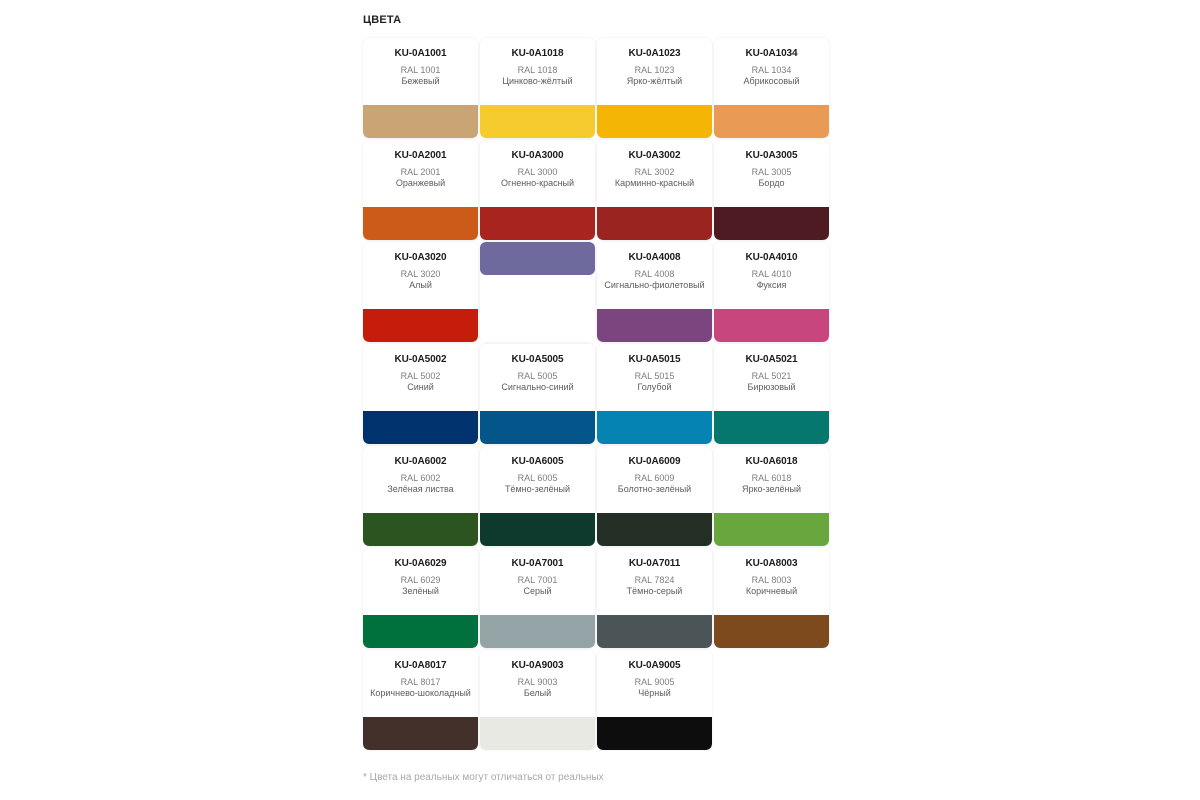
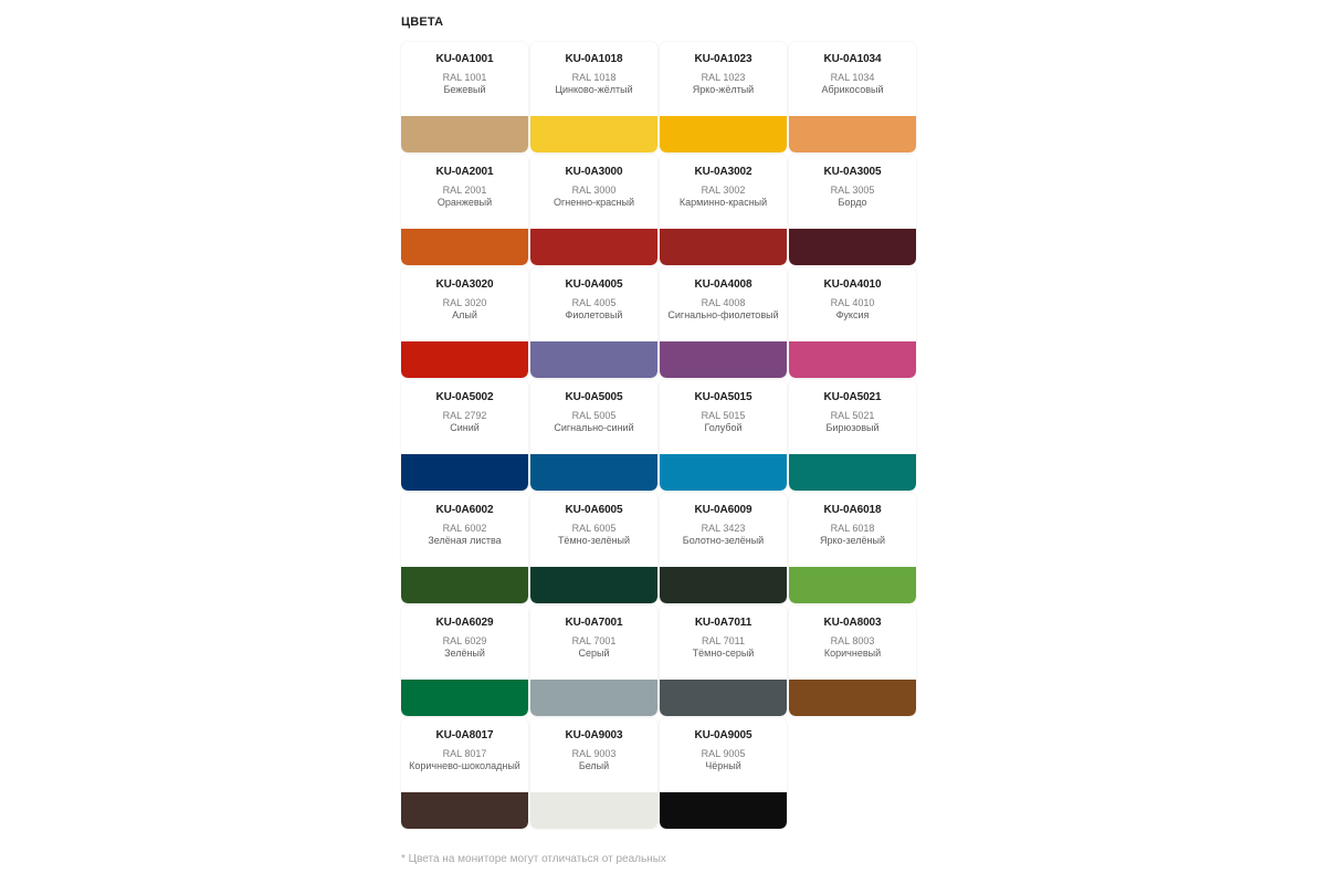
  ЦВЕТА
  KU-0A1001
  RAL 1001
  Бежевый
  KU-0A1018
  RAL 1018
  Цинково-жёлтый
  KU-0A1023
  RAL 1023
  Ярко-жёлтый
  KU-0A1034
  RAL 1034
  Абрикосовый
  KU-0A2001
  RAL 2001
  Оранжевый
  KU-0A3000
  RAL 3000
  Огненно-красный
  KU-0A3002
  RAL 3002
  Карминно-красный
  KU-0A3005
  RAL 3005
  Бордо
  KU-0A3020
  RAL 3020
  Алый
+ KU-0A4005
+ RAL 4005
+ Фиолетовый
  KU-0A4008
  RAL 4008
  Сигнально-фиолетовый
  KU-0A4010
  RAL 4010
  Фуксия
  KU-0A5002
- RAL 5002
+ RAL 2792
  Синий
  KU-0A5005
  RAL 5005
  Сигнально-синий
  KU-0A5015
  RAL 5015
  Голубой
  KU-0A5021
  RAL 5021
  Бирюзовый
  KU-0A6002
  RAL 6002
  Зелёная листва
  KU-0A6005
  RAL 6005
  Тёмно-зелёный
  KU-0A6009
- RAL 6009
+ RAL 3423
  Болотно-зелёный
  KU-0A6018
  RAL 6018
  Ярко-зелёный
  KU-0A6029
  RAL 6029
  Зелёный
  KU-0A7001
  RAL 7001
  Серый
  KU-0A7011
- RAL 7824
+ RAL 7011
  Тёмно-серый
  KU-0A8003
  RAL 8003
  Коричневый
  KU-0A8017
  RAL 8017
  Коричнево-шоколадный
  KU-0A9003
  RAL 9003
  Белый
  KU-0A9005
  RAL 9005
  Чёрный
- * Цвета на реальных могут отличаться от реальных
+ * Цвета на мониторе могут отличаться от реальных
